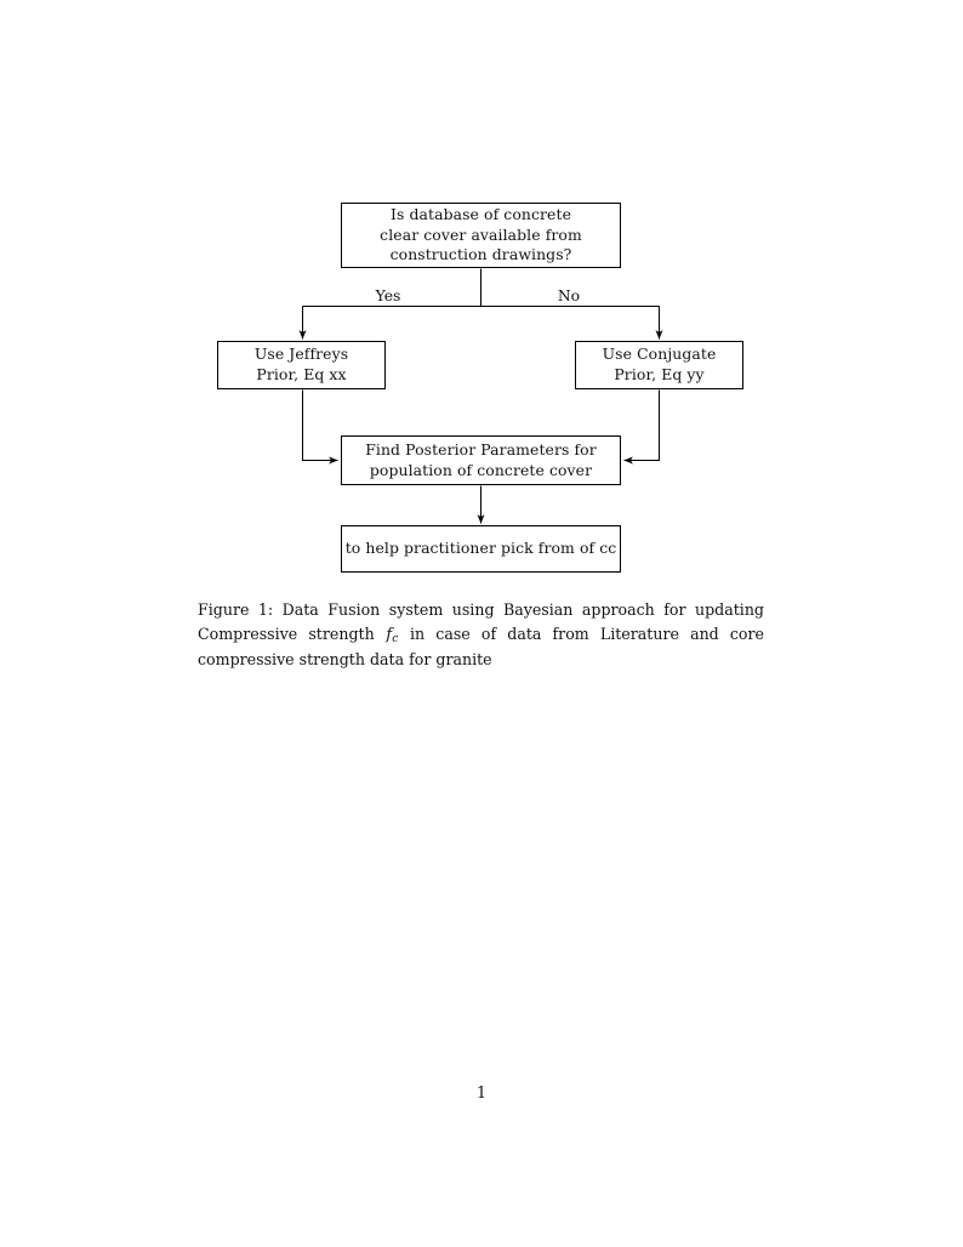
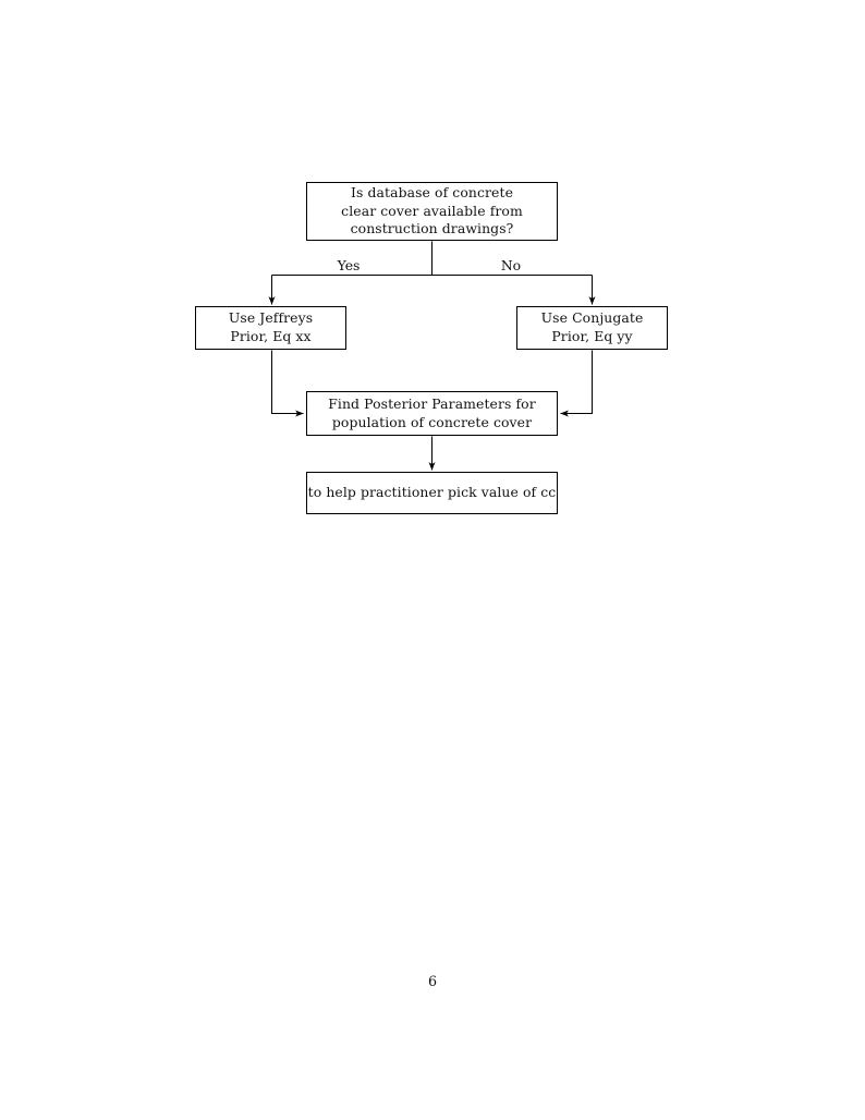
  Is database of concrete
  clear cover available from
  construction drawings?
  Yes
  No
  Use Jeffreys
  Prior, Eq xx
  Use Conjugate
  Prior, Eq yy
  Find Posterior Parameters for
  population of concrete cover
- to help practitioner pick from of cc
+ to help practitioner pick value of cc
- Figure 1: Data Fusion system using Bayesian approach for updating Compressive strength fc in case of data from Literature and core compressive strength data for granite
- 1
+ 6
